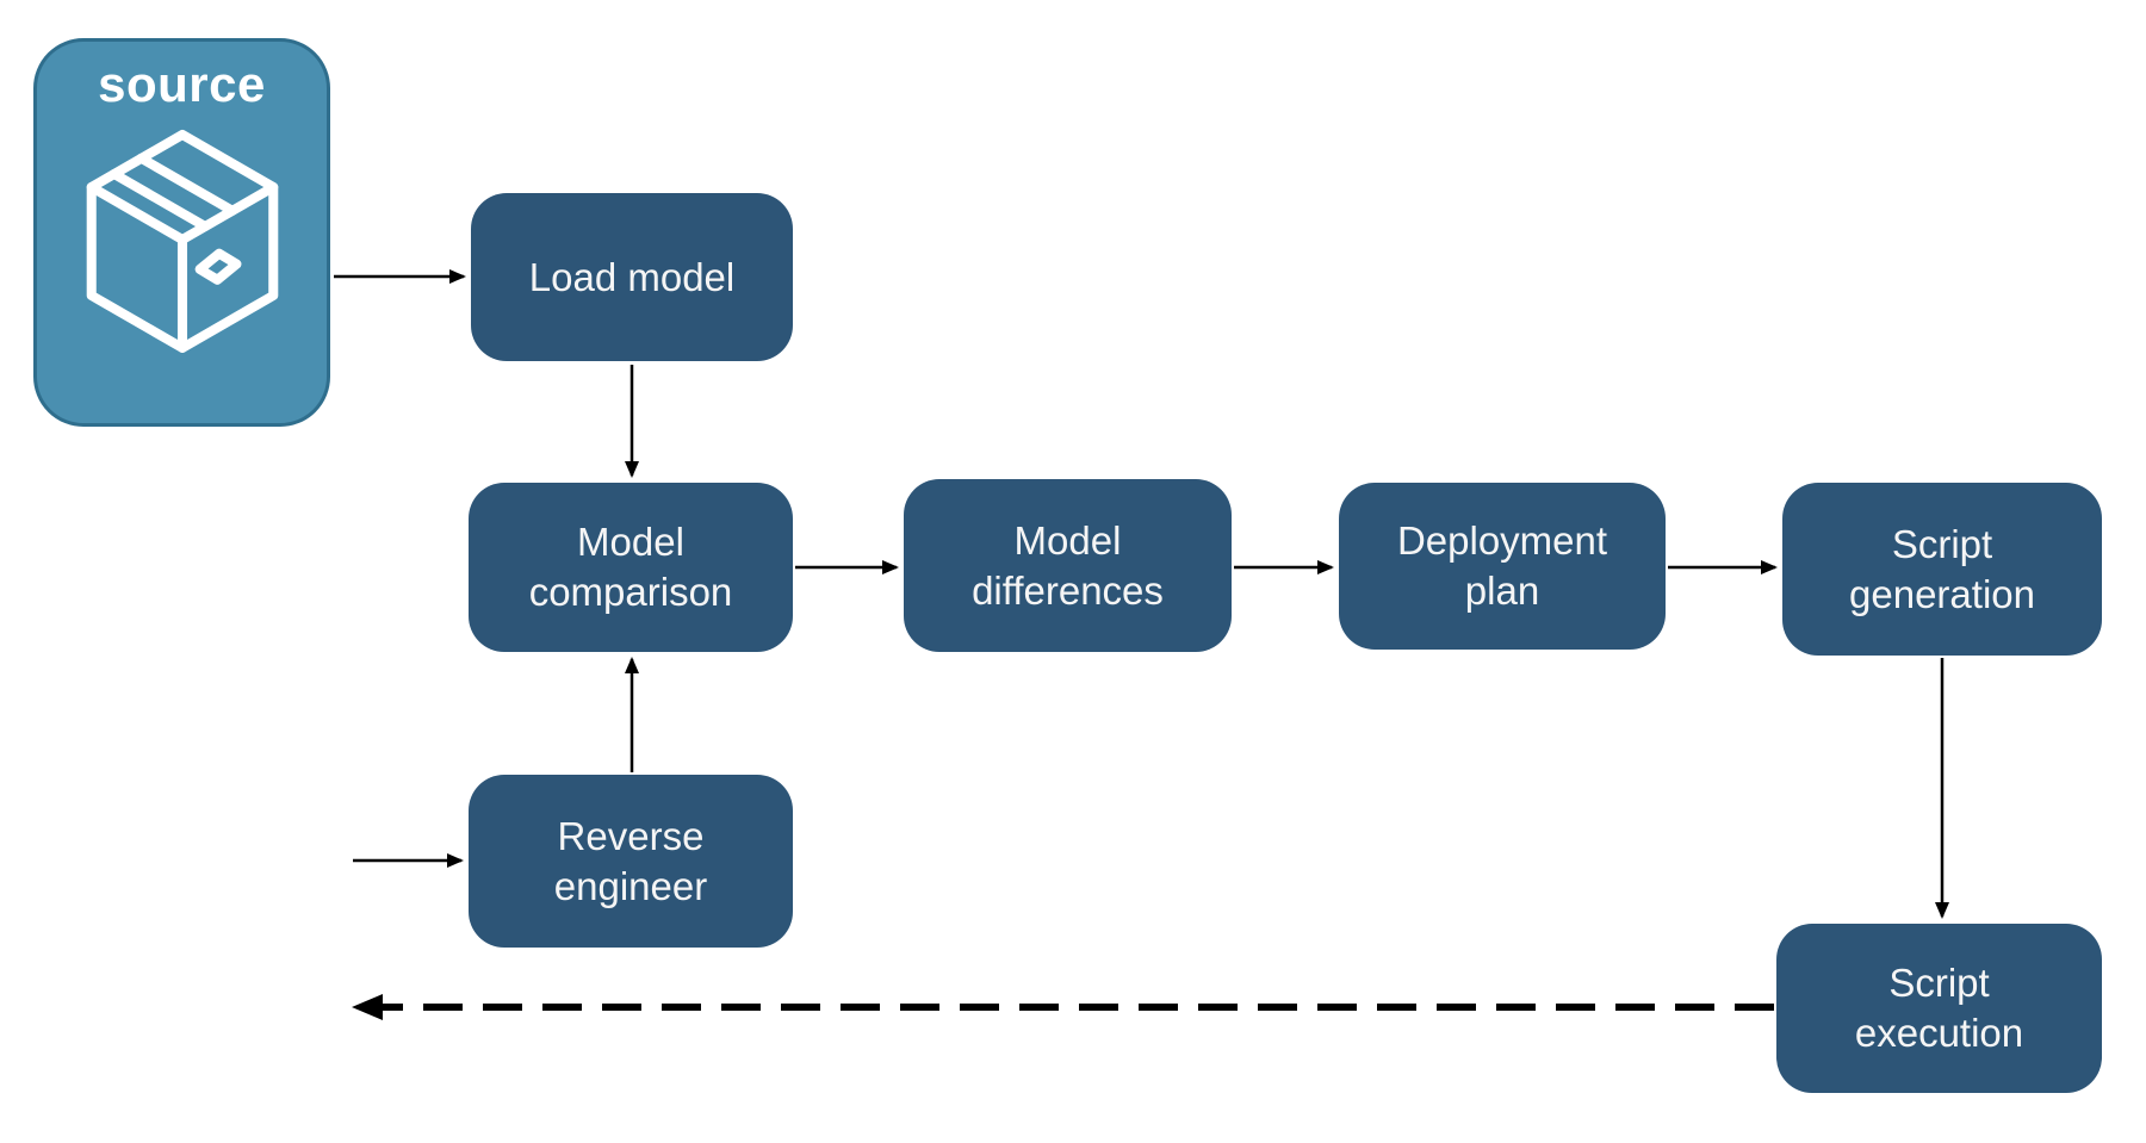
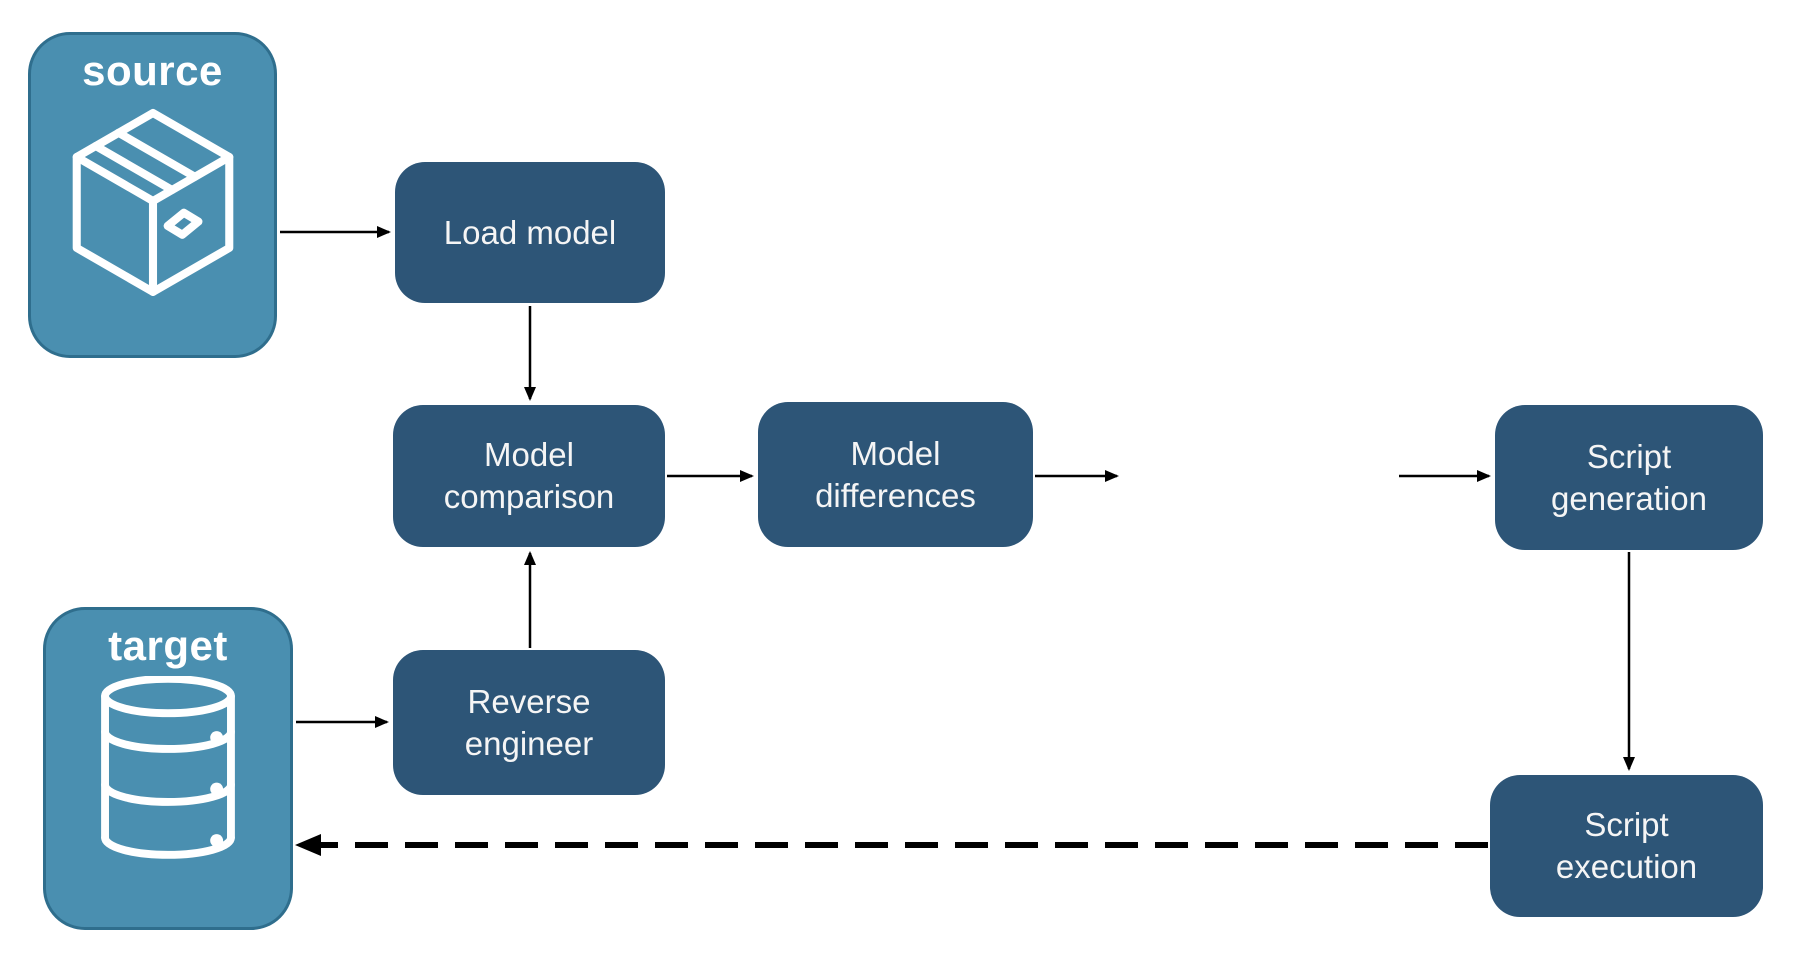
  source
+ target
  Load model
  Model comparison
  Model differences
- Deployment plan
  Script generation
  Reverse engineer
  Script execution
